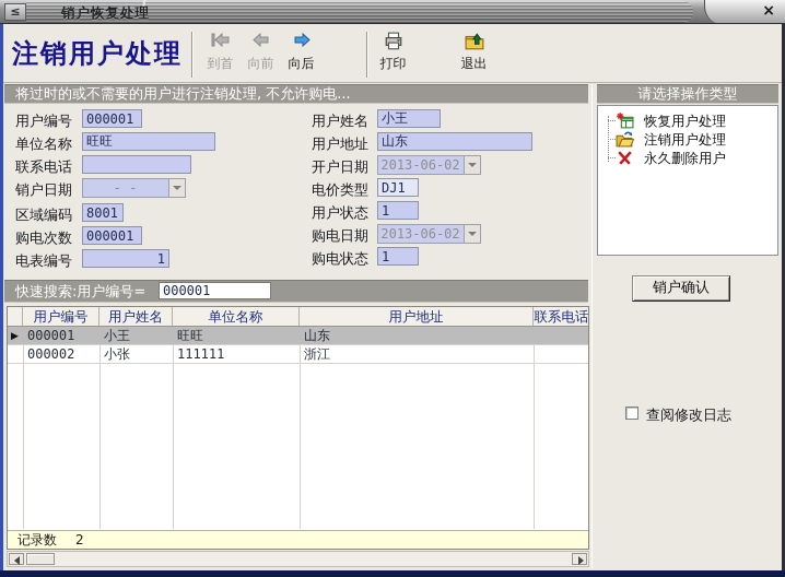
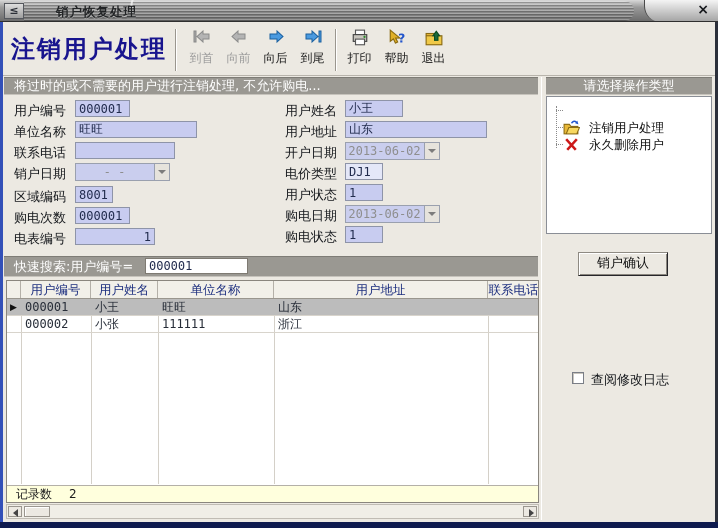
  ≤
  销户恢复处理
  ×
  注销用户处理
  到首
  向前
  向后
+ 到尾
  打印
+ ?
+ 帮助
  退出
  将过时的或不需要的用户进行注销处理, 不允许购电...
  用户编号
  000001
  单位名称
  旺旺
  联系电话
  销户日期
  - -
  区域编码
  8001
  购电次数
  000001
  电表编号
  1
  用户姓名
  小王
  用户地址
  山东
  开户日期
  2013-06-02
  电价类型
  DJ1
  用户状态
  1
  购电日期
  2013-06-02
  购电状态
  1
  快速搜索:用户编号=
  000001
  用户编号
  用户姓名
  单位名称
  用户地址
  联系电话
  ▶
  000001
  小王
  旺旺
  山东
  000002
  小张
  111111
  浙江
  记录数
  2
  请选择操作类型
- 恢复用户处理
  注销用户处理
  永久删除用户
  销户确认
  查阅修改日志
